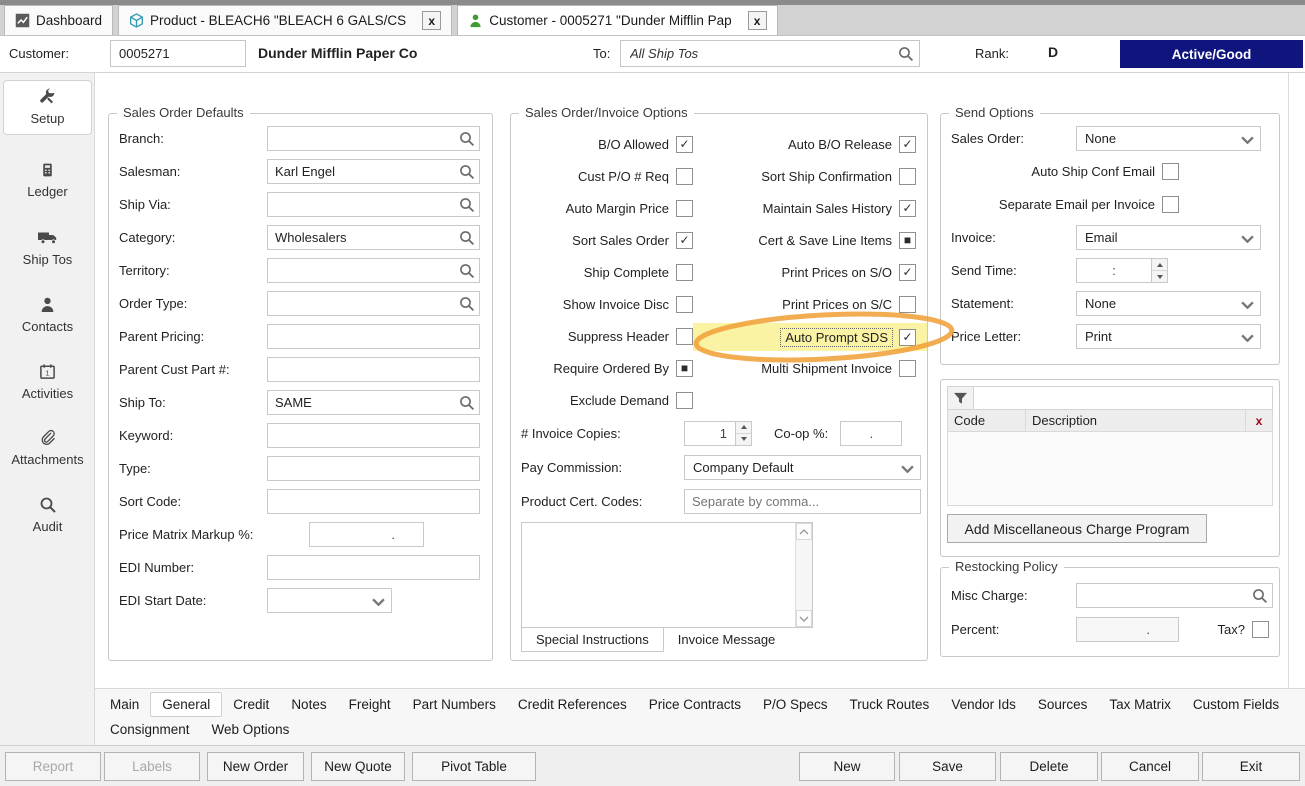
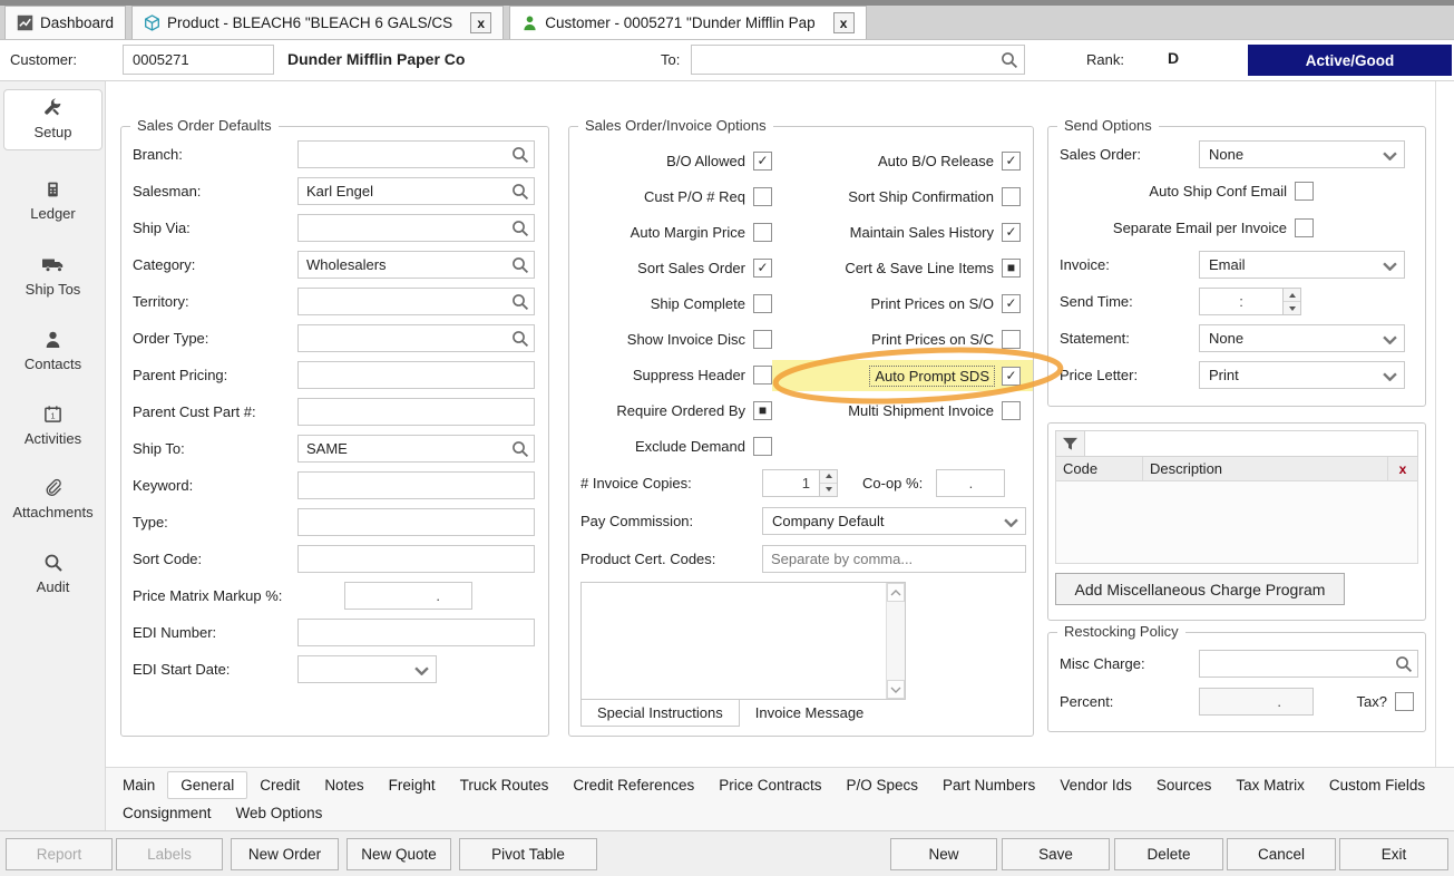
  Dashboard
  Product - BLEACH6 "BLEACH 6 GALS/CS
  x
  Customer - 0005271 "Dunder Mifflin Pap
  x
  Customer:
  0005271
  Dunder Mifflin Paper Co
  To:
- All Ship Tos
  Rank:
  D
  Active/Good
  Setup
  Ledger
  Ship Tos
  Contacts
  1
  Activities
  Attachments
  Audit
  Sales Order Defaults
  Branch:
  Salesman:
  Karl Engel
  Ship Via:
  Category:
  Wholesalers
  Territory:
  Order Type:
  Parent Pricing:
  Parent Cust Part #:
  Ship To:
  SAME
  Keyword:
  Type:
  Sort Code:
  Price Matrix Markup %:
  .
  EDI Number:
  EDI Start Date:
  Sales Order/Invoice Options
  B/O Allowed
  ✓
  Auto B/O Release
  ✓
  Cust P/O # Req
  Sort Ship Confirmation
  Auto Margin Price
  Maintain Sales History
  ✓
  Sort Sales Order
  ✓
  Cert & Save Line Items
  ■
  Ship Complete
  Print Prices on S/O
  ✓
  Show Invoice Disc
  Print Prices on S/C
  Suppress Header
  Auto Prompt SDS
  ✓
  Require Ordered By
  ■
  Multi Shipment Invoice
  Exclude Demand
  # Invoice Copies:
  1
  Co-op %:
  .
  Pay Commission:
  Company Default
  Product Cert. Codes:
  Separate by comma...
  Special Instructions
  Invoice Message
  Send Options
  Sales Order:
  None
  Auto Ship Conf Email
  Separate Email per Invoice
  Invoice:
  Email
  Send Time:
  :
  Statement:
  None
  Price Letter:
  Print
  Code
  Description
  x
  Add Miscellaneous Charge Program
  Restocking Policy
  Misc Charge:
  Percent:
  .
  Tax?
  Main
  General
  Credit
  Notes
  Freight
- Part Numbers
+ Truck Routes
  Credit References
  Price Contracts
  P/O Specs
- Truck Routes
+ Part Numbers
  Vendor Ids
  Sources
  Tax Matrix
  Custom Fields
  Consignment
  Web Options
  Report
  Labels
  New Order
  New Quote
  Pivot Table
  New
  Save
  Delete
  Cancel
  Exit
